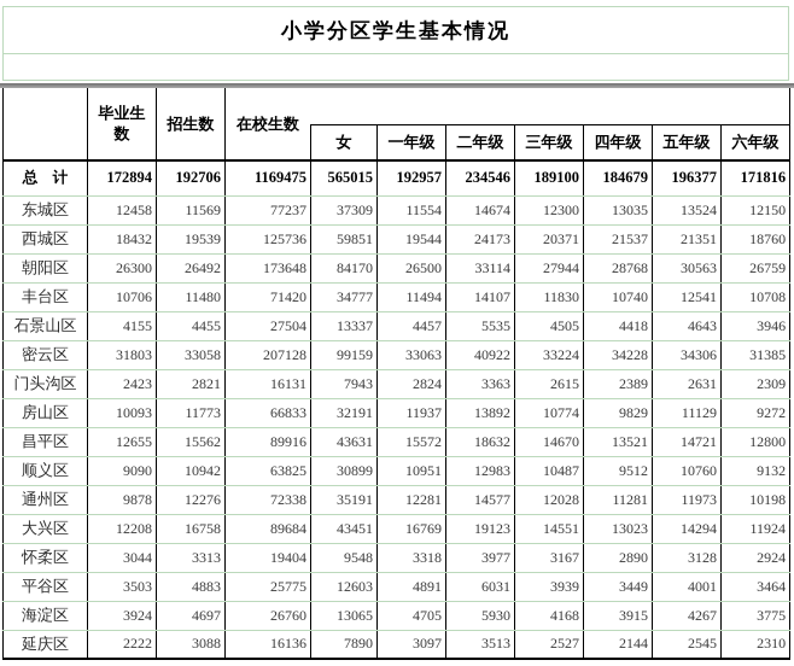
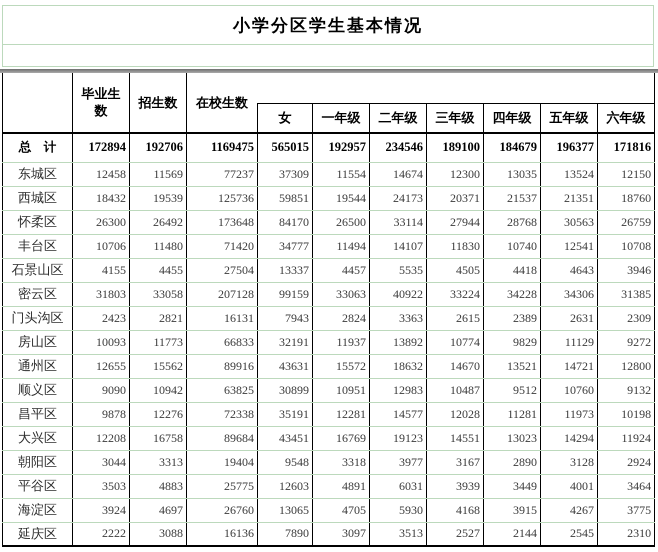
  小学分区学生基本情况
  	毕业生数	招生数	在校生数
  女	一年级	二年级	三年级	四年级	五年级	六年级
  总 计	172894	192706	1169475	565015	192957	234546	189100	184679	196377	171816
  东城区	12458	11569	77237	37309	11554	14674	12300	13035	13524	12150
  西城区	18432	19539	125736	59851	19544	24173	20371	21537	21351	18760
- 朝阳区	26300	26492	173648	84170	26500	33114	27944	28768	30563	26759
+ 怀柔区	26300	26492	173648	84170	26500	33114	27944	28768	30563	26759
  丰台区	10706	11480	71420	34777	11494	14107	11830	10740	12541	10708
  石景山区	4155	4455	27504	13337	4457	5535	4505	4418	4643	3946
  密云区	31803	33058	207128	99159	33063	40922	33224	34228	34306	31385
  门头沟区	2423	2821	16131	7943	2824	3363	2615	2389	2631	2309
  房山区	10093	11773	66833	32191	11937	13892	10774	9829	11129	9272
- 昌平区	12655	15562	89916	43631	15572	18632	14670	13521	14721	12800
+ 通州区	12655	15562	89916	43631	15572	18632	14670	13521	14721	12800
  顺义区	9090	10942	63825	30899	10951	12983	10487	9512	10760	9132
- 通州区	9878	12276	72338	35191	12281	14577	12028	11281	11973	10198
+ 昌平区	9878	12276	72338	35191	12281	14577	12028	11281	11973	10198
  大兴区	12208	16758	89684	43451	16769	19123	14551	13023	14294	11924
- 怀柔区	3044	3313	19404	9548	3318	3977	3167	2890	3128	2924
+ 朝阳区	3044	3313	19404	9548	3318	3977	3167	2890	3128	2924
  平谷区	3503	4883	25775	12603	4891	6031	3939	3449	4001	3464
  海淀区	3924	4697	26760	13065	4705	5930	4168	3915	4267	3775
  延庆区	2222	3088	16136	7890	3097	3513	2527	2144	2545	2310
